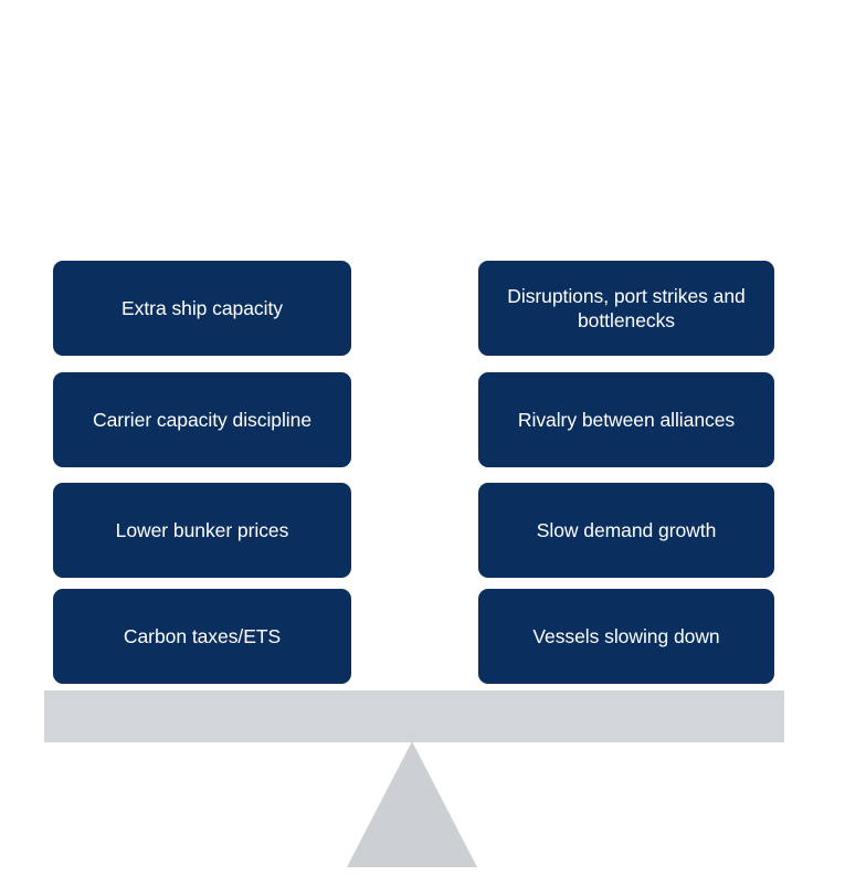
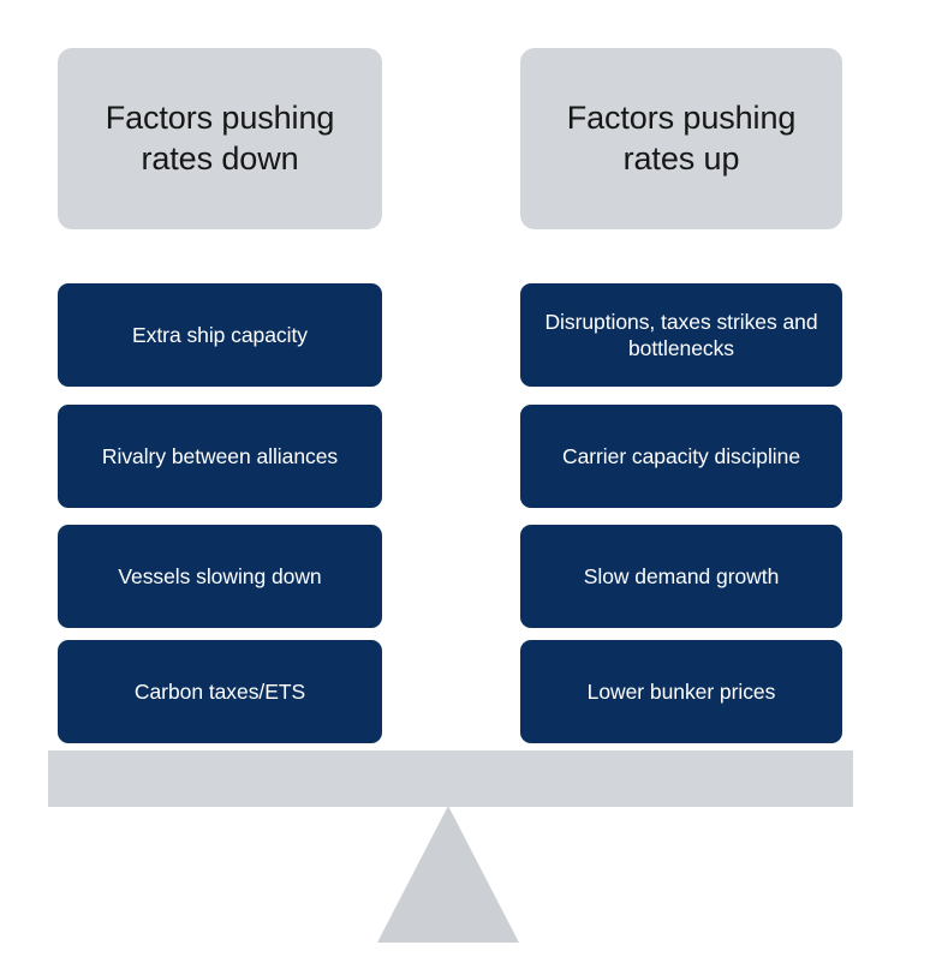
+ Factors pushing rates down
+ Factors pushing rates up
  Extra ship capacity
- Carrier capacity discipline
+ Rivalry between alliances
- Lower bunker prices
+ Vessels slowing down
  Carbon taxes/ETS
- Disruptions, port strikes and bottlenecks
+ Disruptions, taxes strikes and bottlenecks
- Rivalry between alliances
+ Carrier capacity discipline
  Slow demand growth
- Vessels slowing down
+ Lower bunker prices
